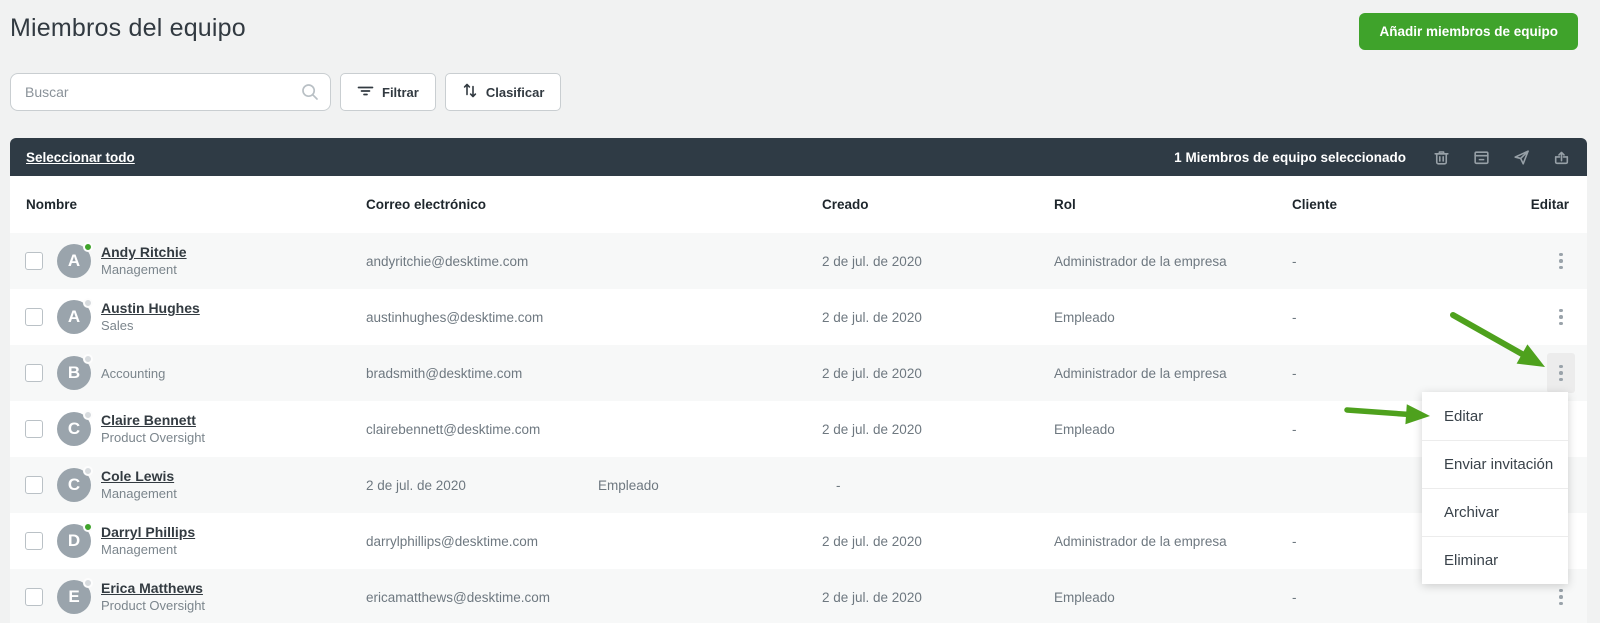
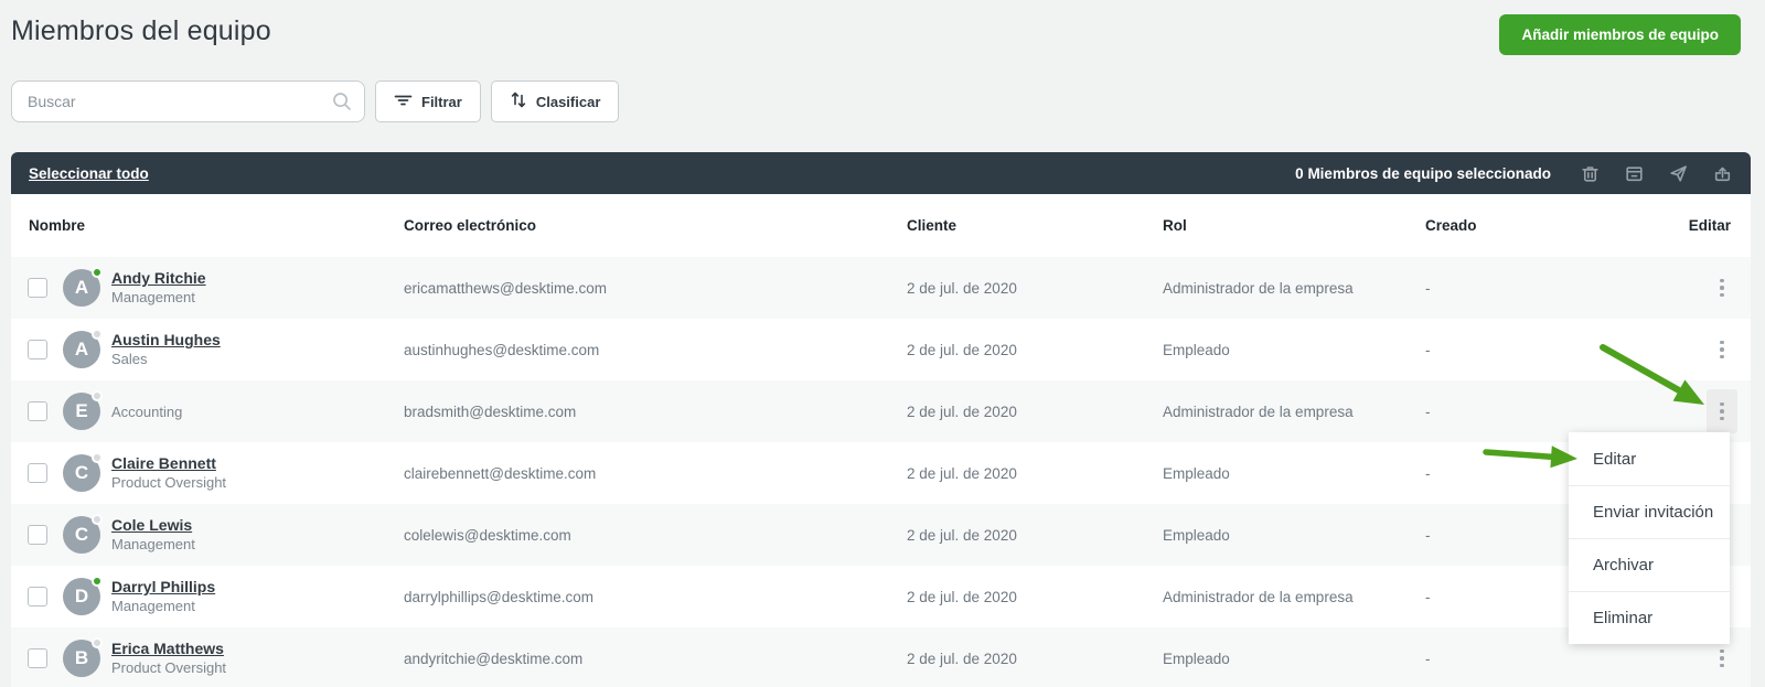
  Miembros del equipo
  Añadir miembros de equipo
  Buscar
  Filtrar
  Clasificar
  Seleccionar todo
- 1 Miembros de equipo seleccionado
+ 0 Miembros de equipo seleccionado
  Nombre
  Correo electrónico
- Creado
+ Cliente
  Rol
- Cliente
+ Creado
  Editar
  A
  Andy Ritchie
  Management
- andyritchie@desktime.com
+ ericamatthews@desktime.com
  2 de jul. de 2020
  Administrador de la empresa
  -
  A
  Austin Hughes
  Sales
  austinhughes@desktime.com
  2 de jul. de 2020
  Empleado
  -
- B
+ E
  Accounting
  bradsmith@desktime.com
  2 de jul. de 2020
  Administrador de la empresa
  -
  C
  Claire Bennett
  Product Oversight
  clairebennett@desktime.com
  2 de jul. de 2020
  Empleado
  -
  C
  Cole Lewis
  Management
+ colelewis@desktime.com
  2 de jul. de 2020
  Empleado
  -
  D
  Darryl Phillips
  Management
  darrylphillips@desktime.com
  2 de jul. de 2020
  Administrador de la empresa
  -
- E
+ B
  Erica Matthews
  Product Oversight
- ericamatthews@desktime.com
+ andyritchie@desktime.com
  2 de jul. de 2020
  Empleado
  -
  Editar
  Enviar invitación
  Archivar
  Eliminar
